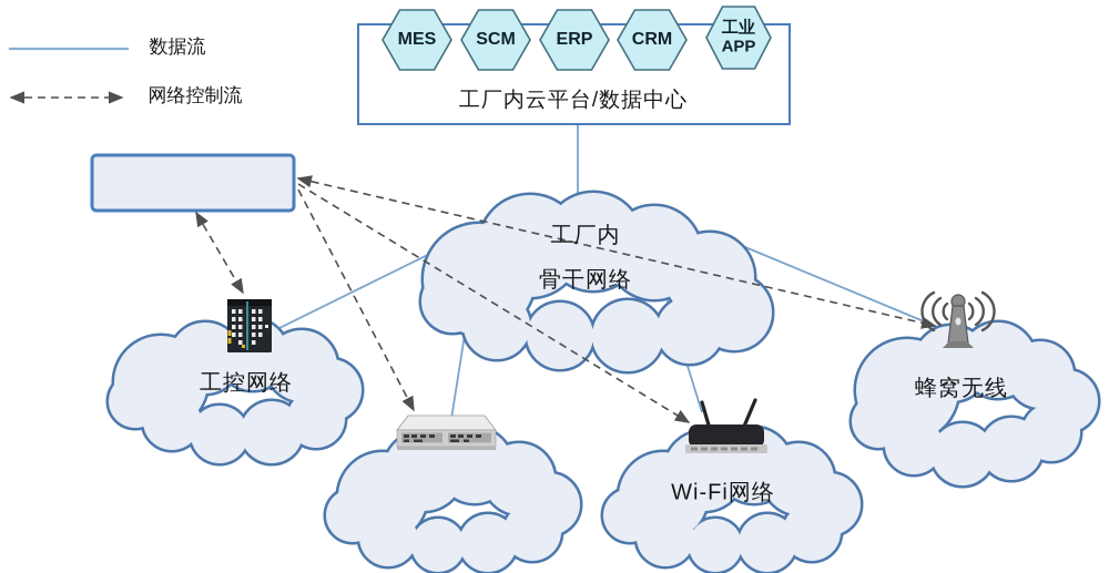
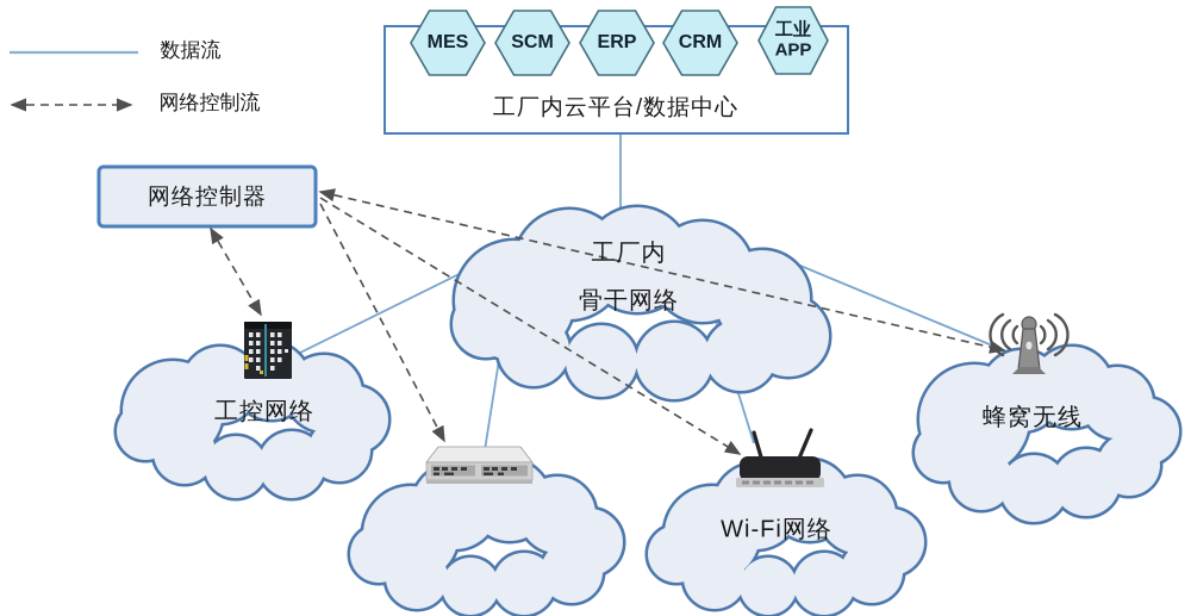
  数据流
  网络控制流
  MES
  SCM
  ERP
  CRM
  工业 APP
  工厂内云平台/数据中心
+ 网络控制器
  工厂内
  骨干网络
  工控网络
  Wi-Fi网络
  蜂窝无线
